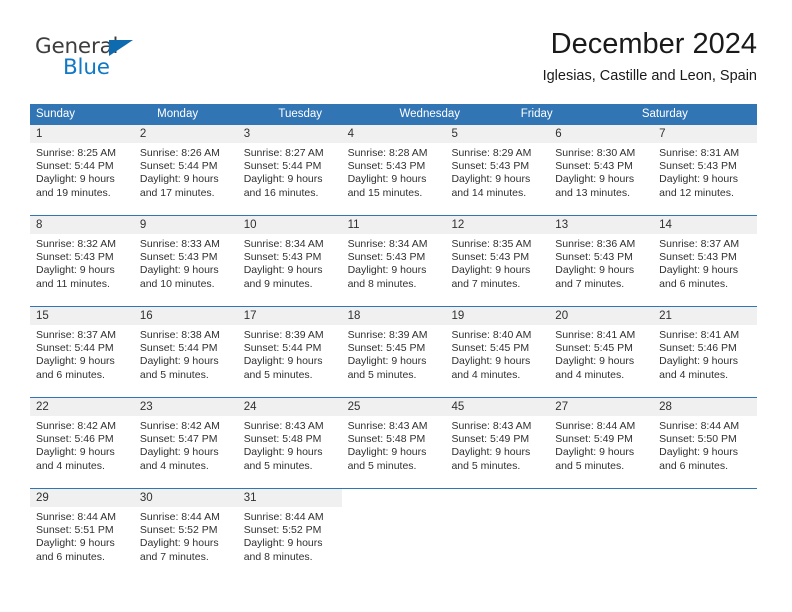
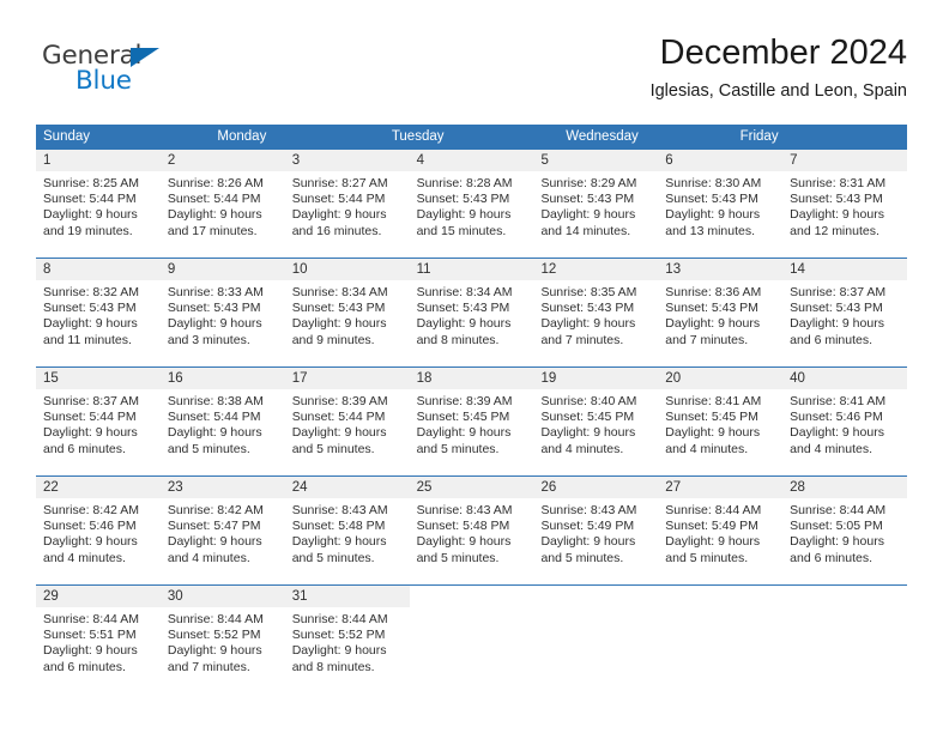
  General
  Blue
  December 2024
  Iglesias, Castille and Leon, Spain
  Sunday
  Monday
  Tuesday
  Wednesday
  Friday
- Saturday
  1
  Sunrise: 8:25 AM
  Sunset: 5:44 PM
  Daylight: 9 hours
  and 19 minutes.
  2
  Sunrise: 8:26 AM
  Sunset: 5:44 PM
  Daylight: 9 hours
  and 17 minutes.
  3
  Sunrise: 8:27 AM
  Sunset: 5:44 PM
  Daylight: 9 hours
  and 16 minutes.
  4
  Sunrise: 8:28 AM
  Sunset: 5:43 PM
  Daylight: 9 hours
  and 15 minutes.
  5
  Sunrise: 8:29 AM
  Sunset: 5:43 PM
  Daylight: 9 hours
  and 14 minutes.
  6
  Sunrise: 8:30 AM
  Sunset: 5:43 PM
  Daylight: 9 hours
  and 13 minutes.
  7
  Sunrise: 8:31 AM
  Sunset: 5:43 PM
  Daylight: 9 hours
  and 12 minutes.
  8
  Sunrise: 8:32 AM
  Sunset: 5:43 PM
  Daylight: 9 hours
  and 11 minutes.
  9
  Sunrise: 8:33 AM
  Sunset: 5:43 PM
  Daylight: 9 hours
- and 10 minutes.
+ and 3 minutes.
  10
  Sunrise: 8:34 AM
  Sunset: 5:43 PM
  Daylight: 9 hours
  and 9 minutes.
  11
  Sunrise: 8:34 AM
  Sunset: 5:43 PM
  Daylight: 9 hours
  and 8 minutes.
  12
  Sunrise: 8:35 AM
  Sunset: 5:43 PM
  Daylight: 9 hours
  and 7 minutes.
  13
  Sunrise: 8:36 AM
  Sunset: 5:43 PM
  Daylight: 9 hours
  and 7 minutes.
  14
  Sunrise: 8:37 AM
  Sunset: 5:43 PM
  Daylight: 9 hours
  and 6 minutes.
  15
  Sunrise: 8:37 AM
  Sunset: 5:44 PM
  Daylight: 9 hours
  and 6 minutes.
  16
  Sunrise: 8:38 AM
  Sunset: 5:44 PM
  Daylight: 9 hours
  and 5 minutes.
  17
  Sunrise: 8:39 AM
  Sunset: 5:44 PM
  Daylight: 9 hours
  and 5 minutes.
  18
  Sunrise: 8:39 AM
  Sunset: 5:45 PM
  Daylight: 9 hours
  and 5 minutes.
  19
  Sunrise: 8:40 AM
  Sunset: 5:45 PM
  Daylight: 9 hours
  and 4 minutes.
  20
  Sunrise: 8:41 AM
  Sunset: 5:45 PM
  Daylight: 9 hours
  and 4 minutes.
- 21
+ 40
  Sunrise: 8:41 AM
  Sunset: 5:46 PM
  Daylight: 9 hours
  and 4 minutes.
  22
  Sunrise: 8:42 AM
  Sunset: 5:46 PM
  Daylight: 9 hours
  and 4 minutes.
  23
  Sunrise: 8:42 AM
  Sunset: 5:47 PM
  Daylight: 9 hours
  and 4 minutes.
  24
  Sunrise: 8:43 AM
  Sunset: 5:48 PM
  Daylight: 9 hours
  and 5 minutes.
  25
  Sunrise: 8:43 AM
  Sunset: 5:48 PM
  Daylight: 9 hours
  and 5 minutes.
- 45
+ 26
  Sunrise: 8:43 AM
  Sunset: 5:49 PM
  Daylight: 9 hours
  and 5 minutes.
  27
  Sunrise: 8:44 AM
  Sunset: 5:49 PM
  Daylight: 9 hours
  and 5 minutes.
  28
  Sunrise: 8:44 AM
- Sunset: 5:50 PM
+ Sunset: 5:05 PM
  Daylight: 9 hours
  and 6 minutes.
  29
  Sunrise: 8:44 AM
  Sunset: 5:51 PM
  Daylight: 9 hours
  and 6 minutes.
  30
  Sunrise: 8:44 AM
  Sunset: 5:52 PM
  Daylight: 9 hours
  and 7 minutes.
  31
  Sunrise: 8:44 AM
  Sunset: 5:52 PM
  Daylight: 9 hours
  and 8 minutes.
